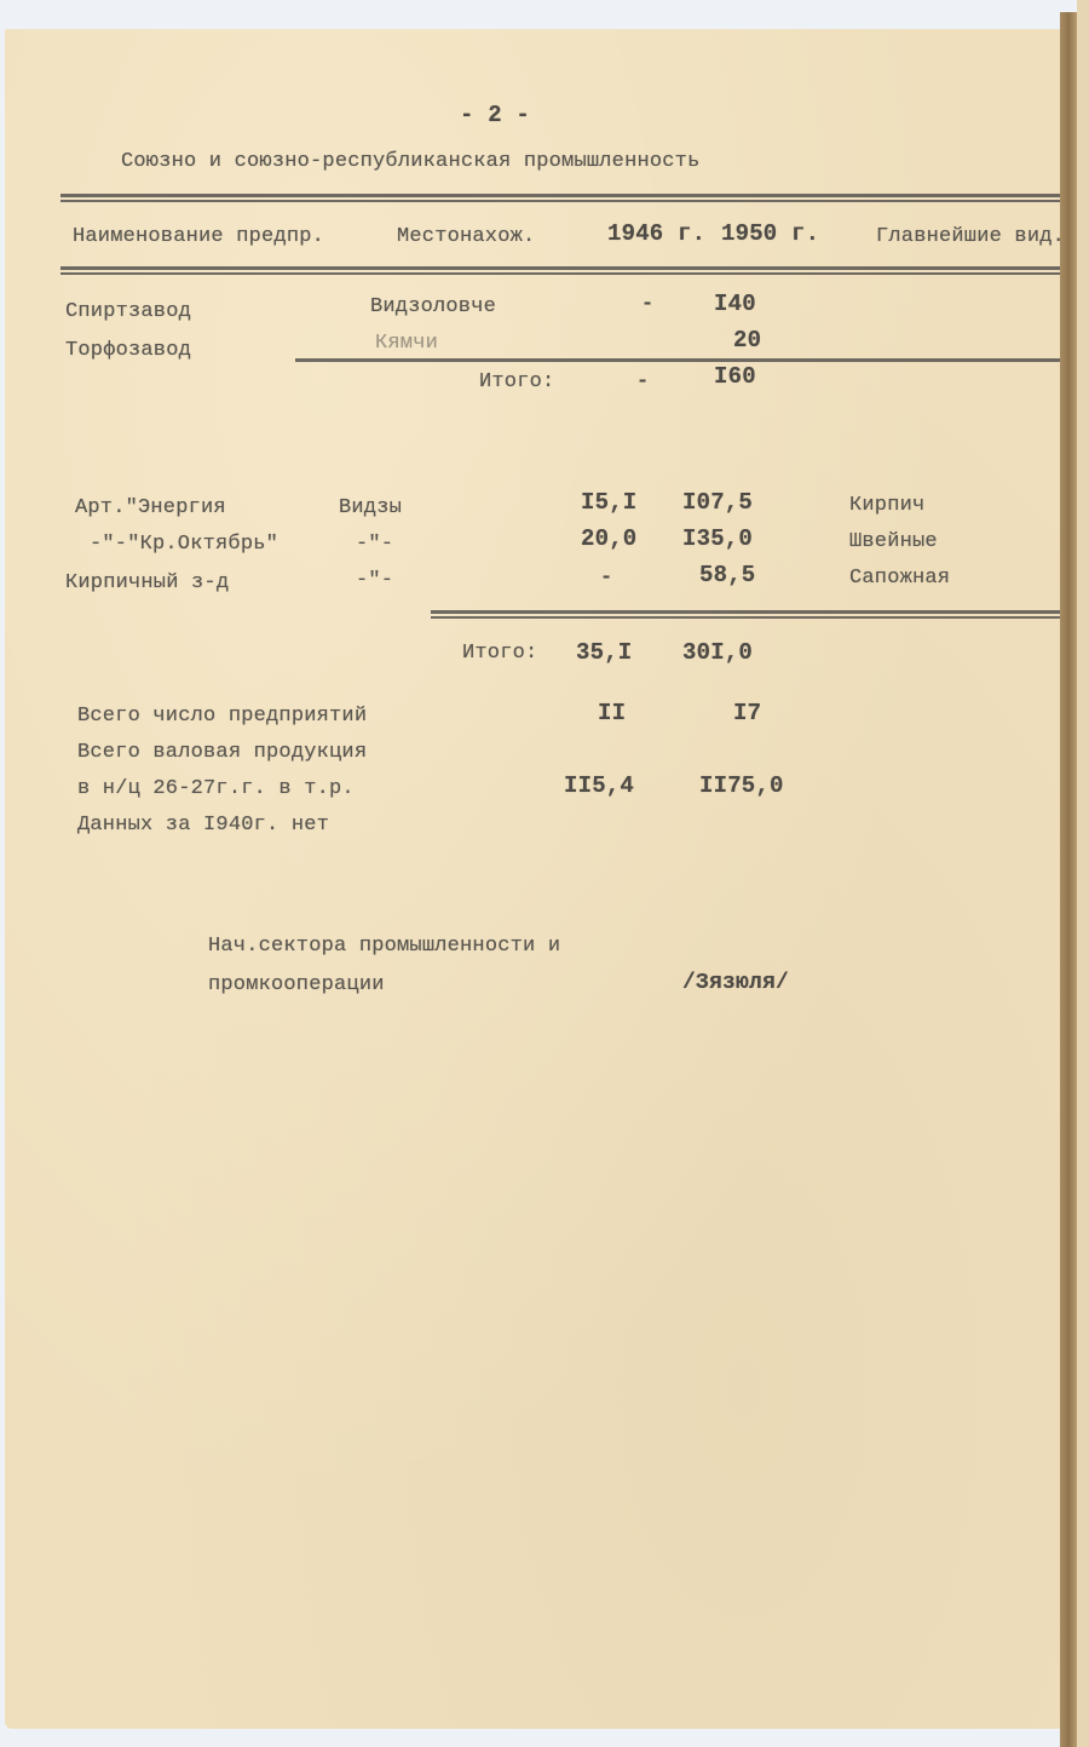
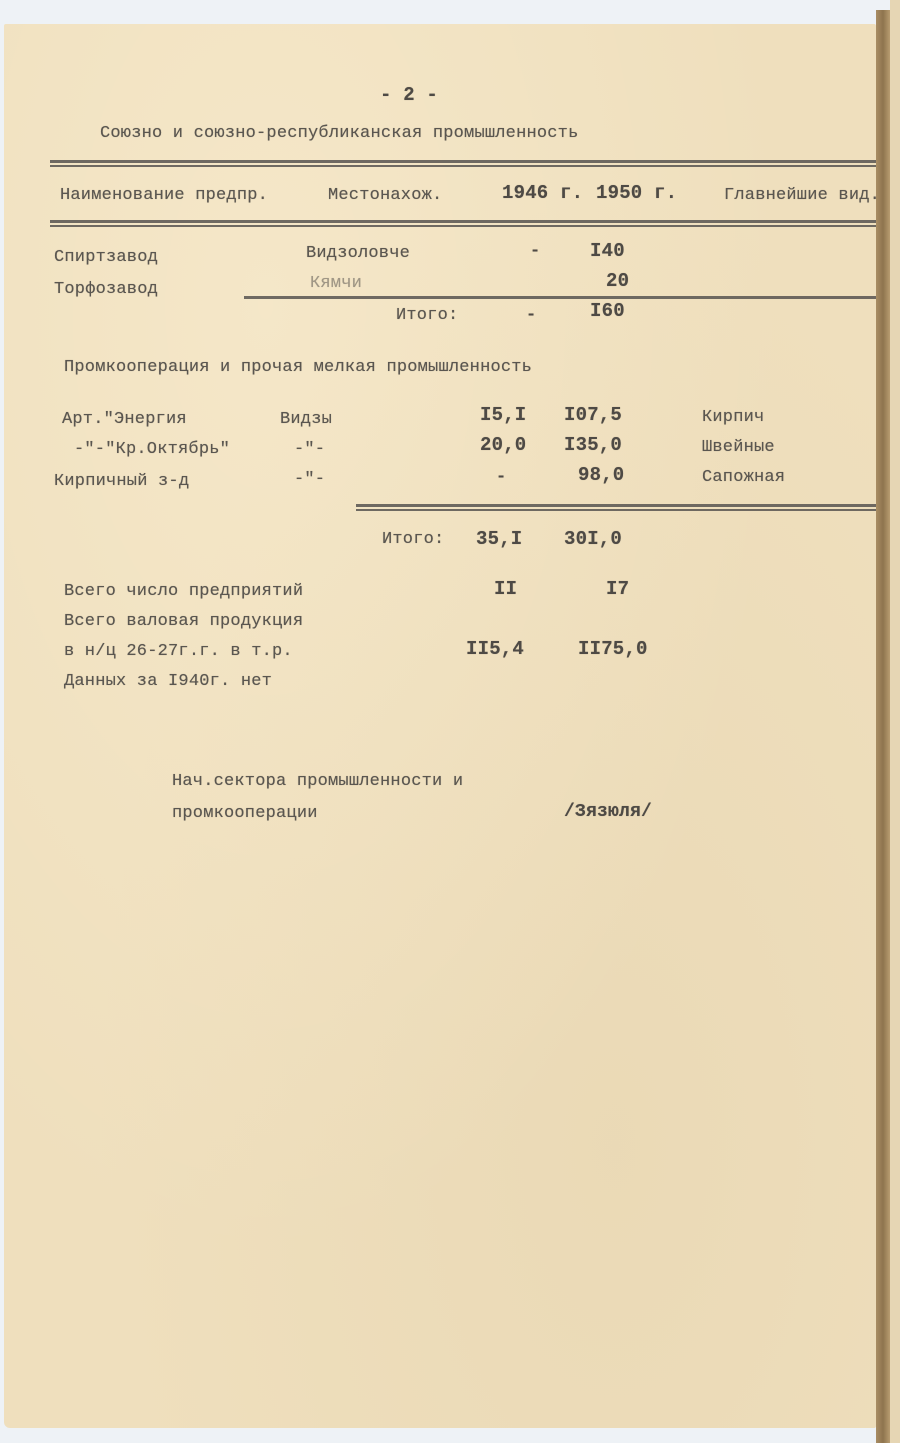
  - 2 -
  Союзно и союзно-республиканская промышленность
  Наименование предпр.
  Местонахож.
  1946 г.
  1950 г.
  Главнейшие вид.
  Спиртзавод
  Видзоловче
  -
  I40
  Торфозавод
  Кямчи
  20
  Итого:
  -
  I60
+ Промкооперация и прочая мелкая промышленность
  Арт."Энергия
  Видзы
  I5,I
  I07,5
  Кирпич
  -"-"Кр.Октябрь"
  -"-
  20,0
  I35,0
  Швейные
  Кирпичный з-д
  -"-
  -
- 58,5
+ 98,0
  Сапожная
  Итого:
  35,I
  30I,0
  Всего число предприятий
  II
  I7
  Всего валовая продукция
  в н/ц 26-27г.г. в т.р.
  II5,4
  II75,0
  Данных за I940г. нет
  Нач.сектора промышленности и
  промкооперации
  /Зязюля/
